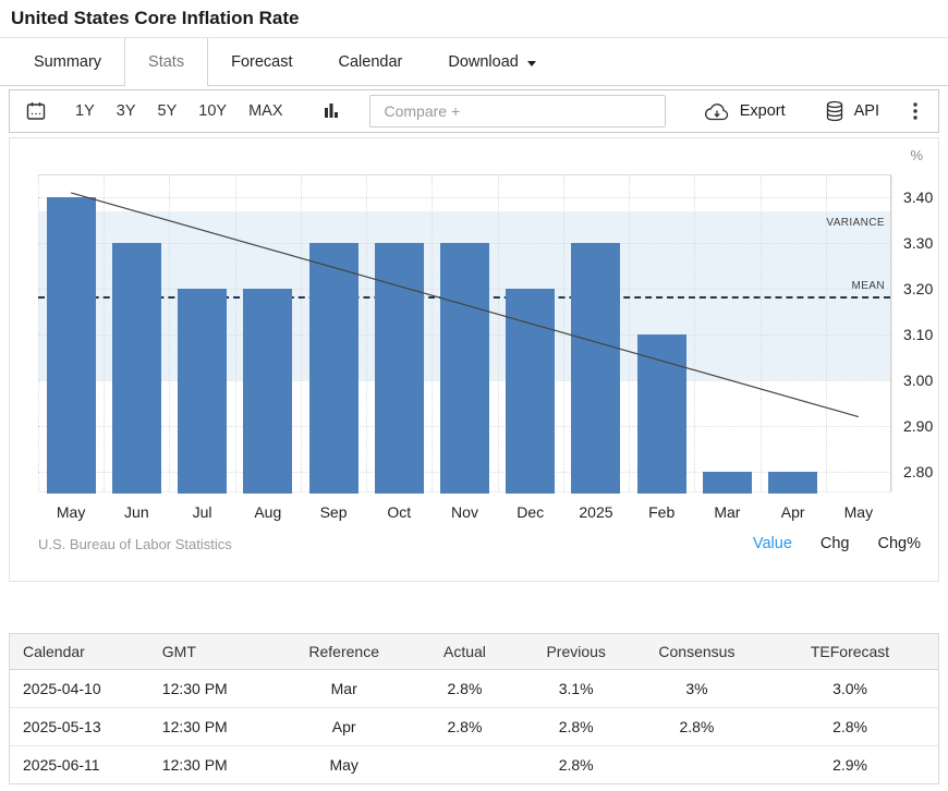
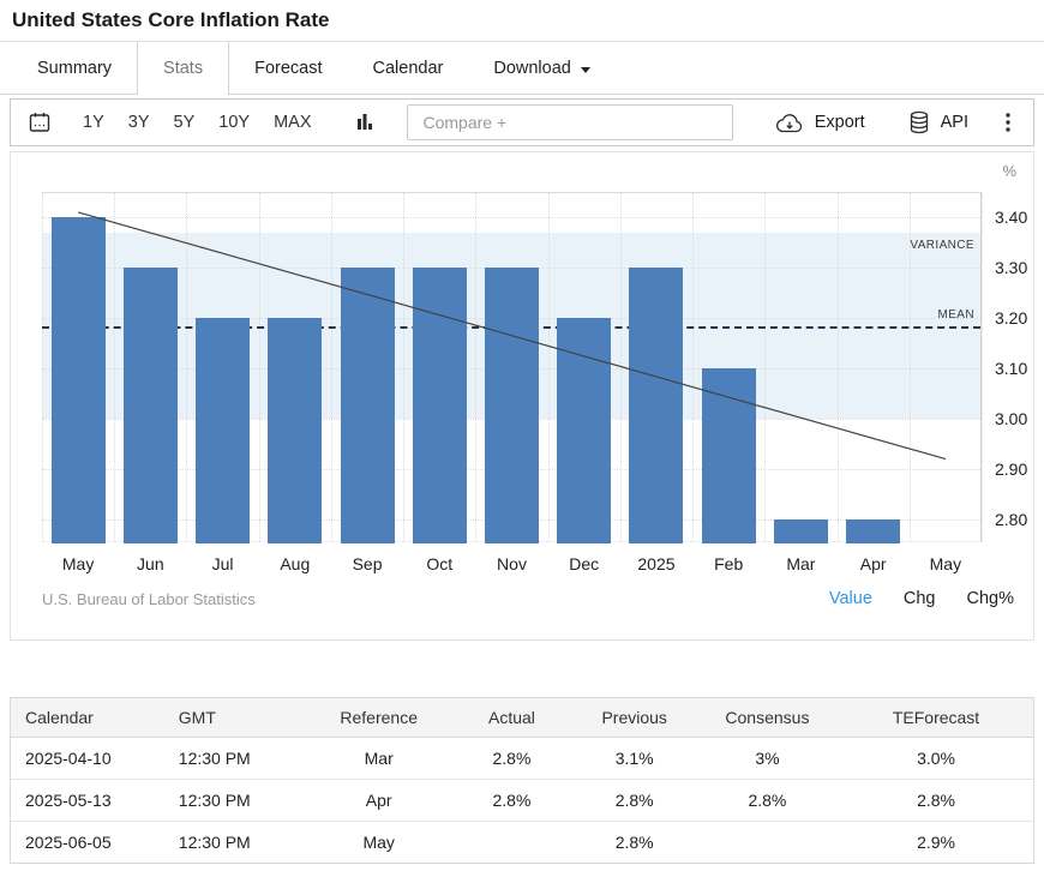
  United States Core Inflation Rate
  Summary
  Stats
  Forecast
  Calendar
  Download
  1Y
  3Y
  5Y
  10Y
  MAX
  Compare +
  Export
  API
  %
  3.40
  3.30
  3.20
  3.10
  3.00
  2.90
  2.80
  VARIANCE
  MEAN
  May
  Jun
  Jul
  Aug
  Sep
  Oct
  Nov
  Dec
  2025
  Feb
  Mar
  Apr
  May
  U.S. Bureau of Labor Statistics
  Value
  Chg
  Chg%
  Calendar	GMT	Reference	Actual	Previous	Consensus	TEForecast
  2025-04-10	12:30 PM	Mar	2.8%	3.1%	3%	3.0%
  2025-05-13	12:30 PM	Apr	2.8%	2.8%	2.8%	2.8%
- 2025-06-11	12:30 PM	May		2.8%		2.9%
+ 2025-06-05	12:30 PM	May		2.8%		2.9%
